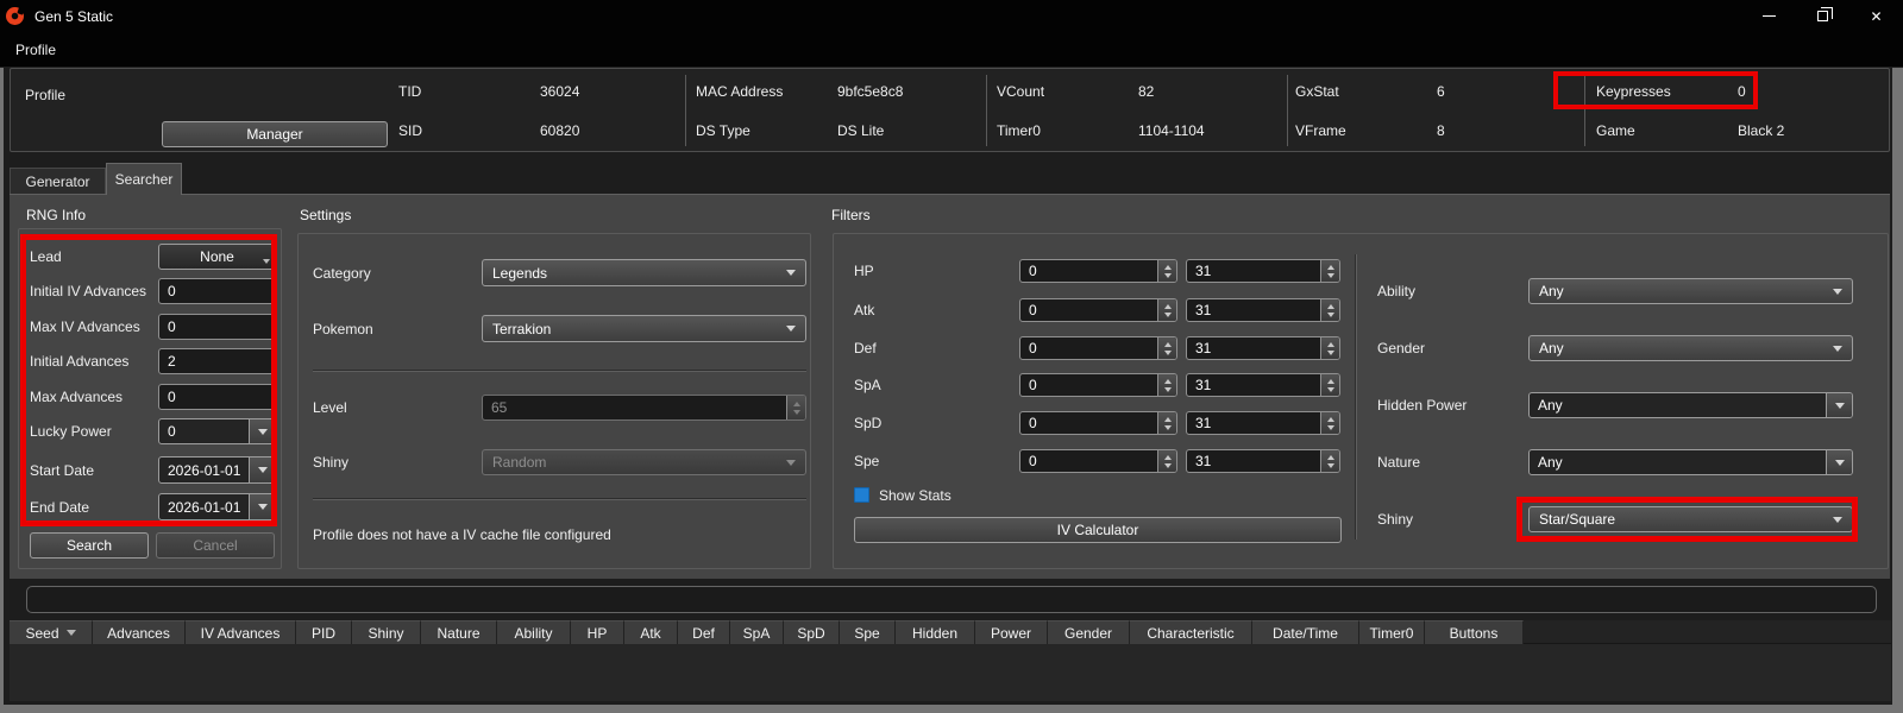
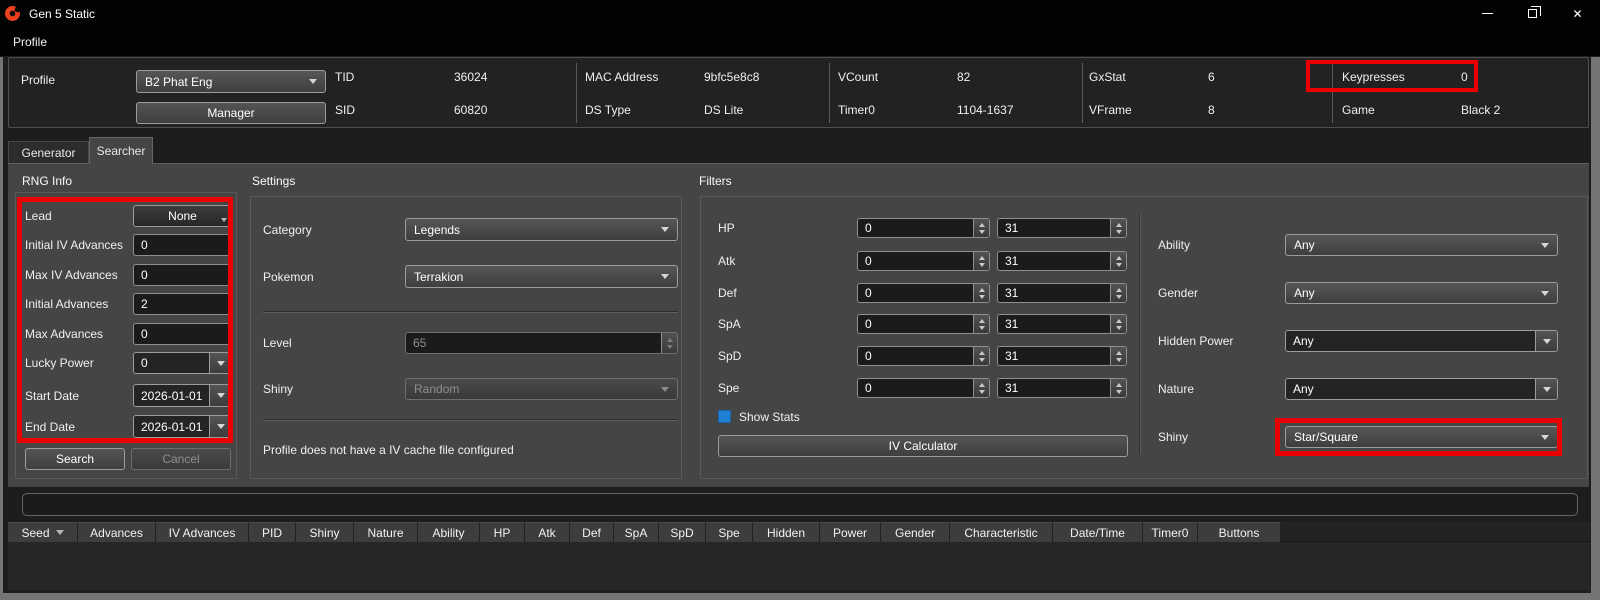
  Gen 5 Static
  ✕
  Profile
  Profile
+ B2 Phat Eng
  Manager
  TID
  36024
  SID
  60820
  MAC Address
  9bfc5e8c8
  DS Type
  DS Lite
  VCount
  82
  Timer0
- 1104-1104
+ 1104-1637
  GxStat
  6
  VFrame
  8
  Keypresses
  0
  Game
  Black 2
  Generator
  Searcher
  RNG Info
  Lead
  None
  Initial IV Advances
  0
  Max IV Advances
  0
  Initial Advances
  2
  Max Advances
  0
  Lucky Power
  0
  Start Date
  2026-01-01
  End Date
  2026-01-01
  Search
  Cancel
  Settings
  Category
  Legends
  Pokemon
  Terrakion
  Level
  65
  Shiny
  Random
  Profile does not have a IV cache file configured
  Filters
  HP
  0
  31
  Atk
  0
  31
  Def
  0
  31
  SpA
  0
  31
  SpD
  0
  31
  Spe
  0
  31
  Show Stats
  IV Calculator
  Ability
  Any
  Gender
  Any
  Hidden Power
  Any
  Nature
  Any
  Shiny
  Star/Square
  Seed
  Advances
  IV Advances
  PID
  Shiny
  Nature
  Ability
  HP
  Atk
  Def
  SpA
  SpD
  Spe
  Hidden
  Power
  Gender
  Characteristic
  Date/Time
  Timer0
  Buttons
